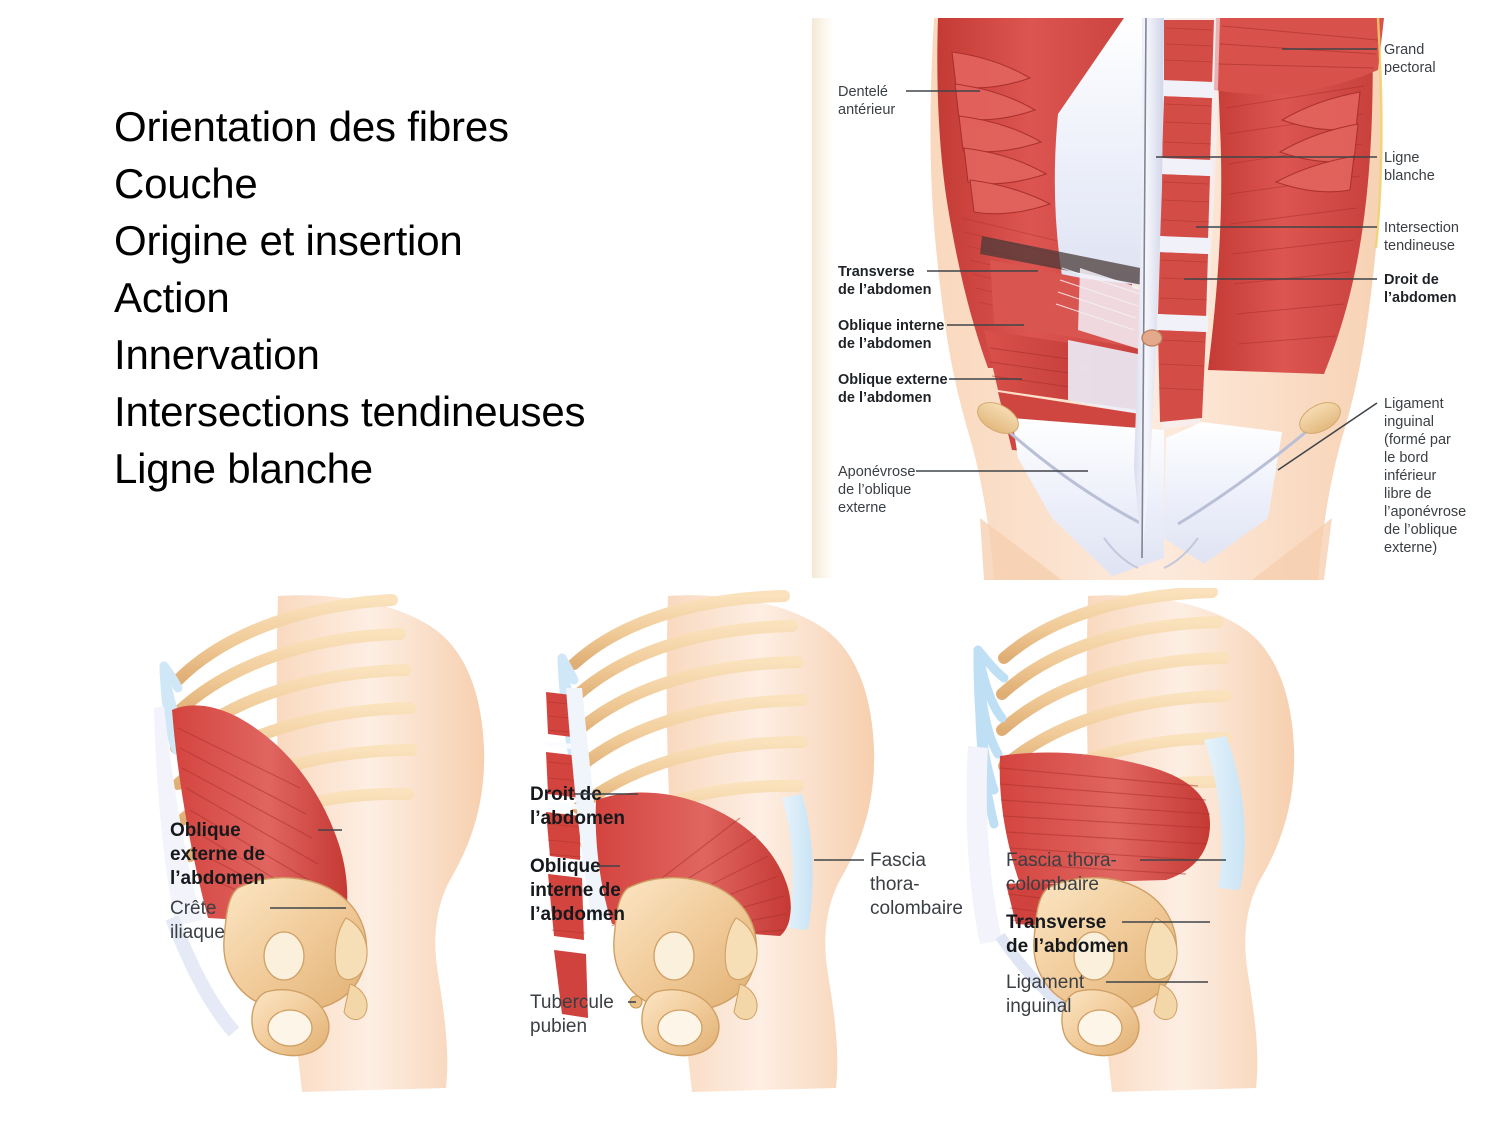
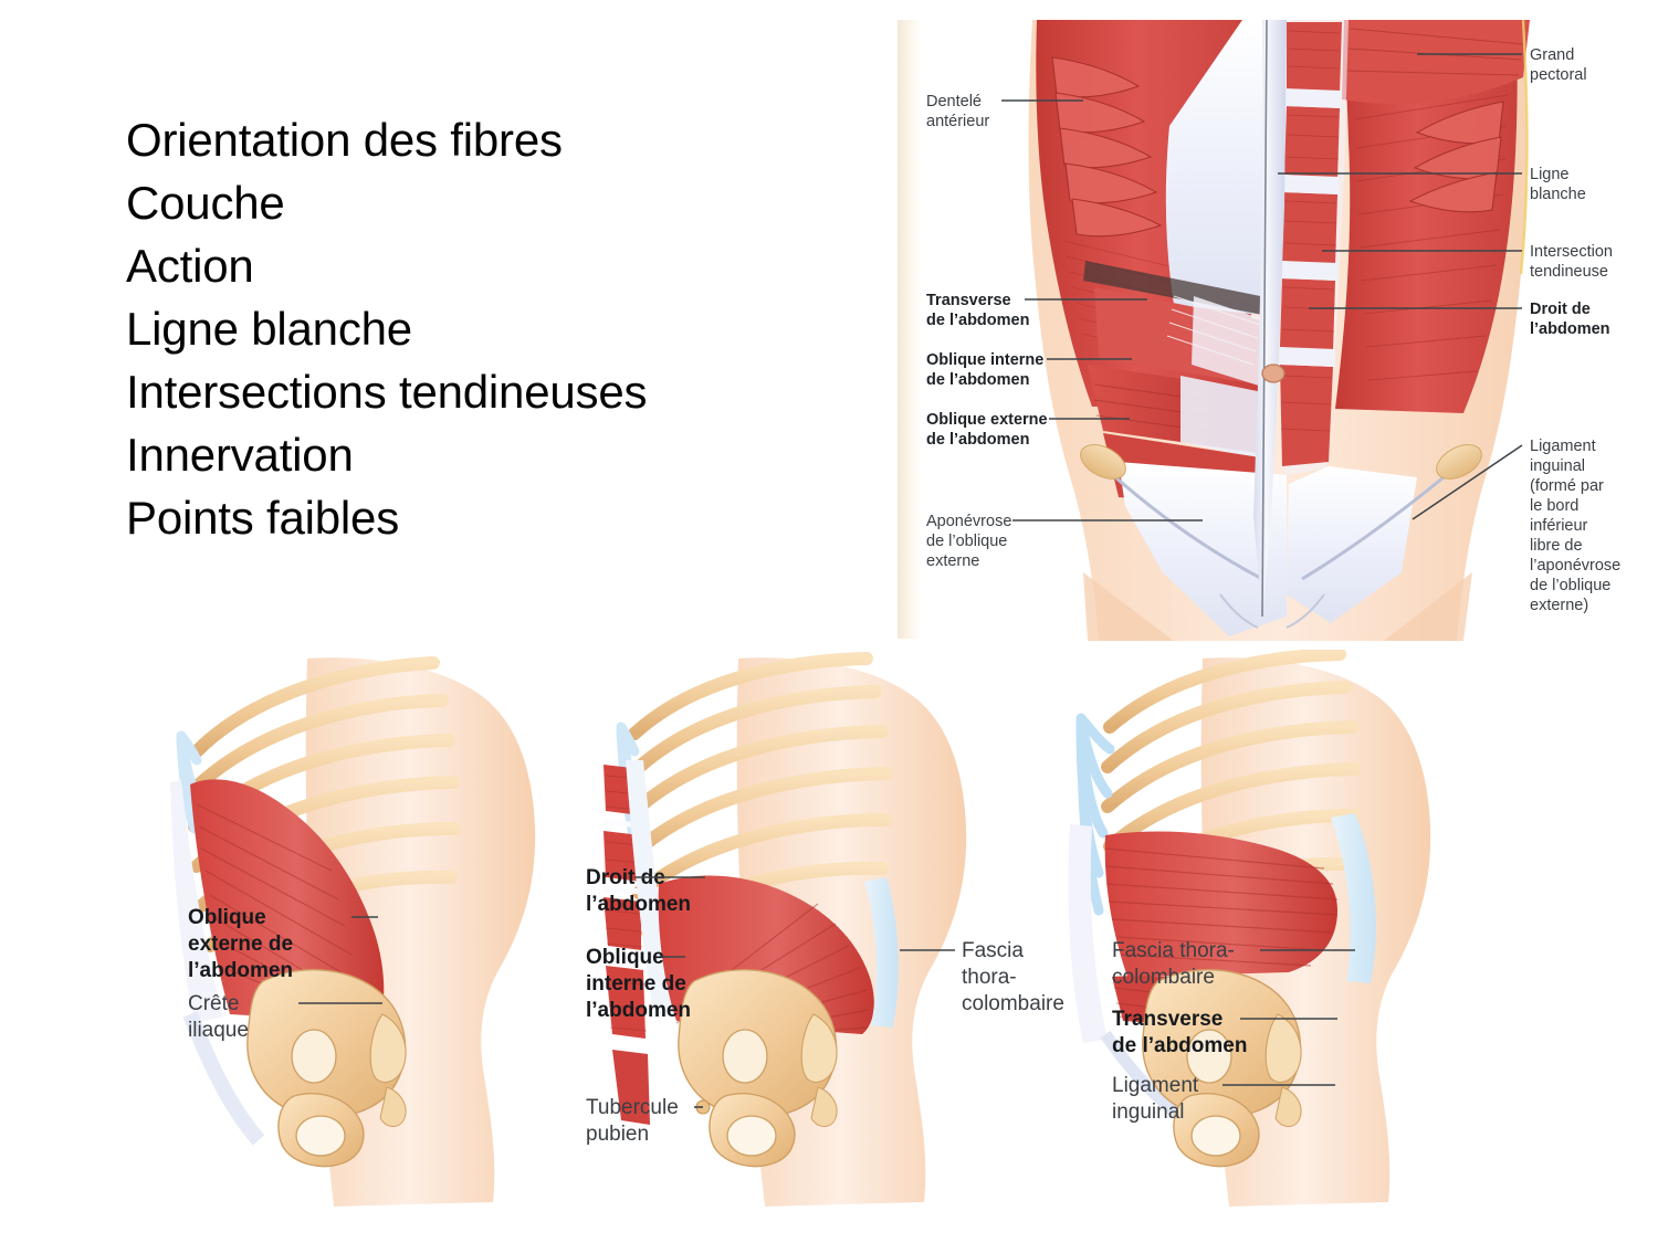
  Orientation des fibres
  Couche
- Origine et insertion
  Action
- Innervation
+ Ligne blanche
  Intersections tendineuses
- Ligne blanche
+ Innervation
+ Points faibles
  Dentelé
  antérieur
  Transverse
  de l’abdomen
  Oblique interne
  de l’abdomen
  Oblique externe
  de l’abdomen
  Aponévrose
  de l’oblique
  externe
  Grand
  pectoral
  Ligne
  blanche
  Intersection
  tendineuse
  Droit de
  l’abdomen
  Ligament
  inguinal
  (formé par
  le bord
  inférieur
  libre de
  l’aponévrose
  de l’oblique
  externe)
  Oblique
  externe de
  l’abdomen
  Crête
  iliaque
  Droit
  l’abdomen
  Oblique
  interne de
  l’abdomen
  Tubercule
  pubien
  Fascia
  thora-
  colombaire
  Fascia thora-
  colombaire
  Transverse
  de l’abdomen
  Ligament
  inguinal
